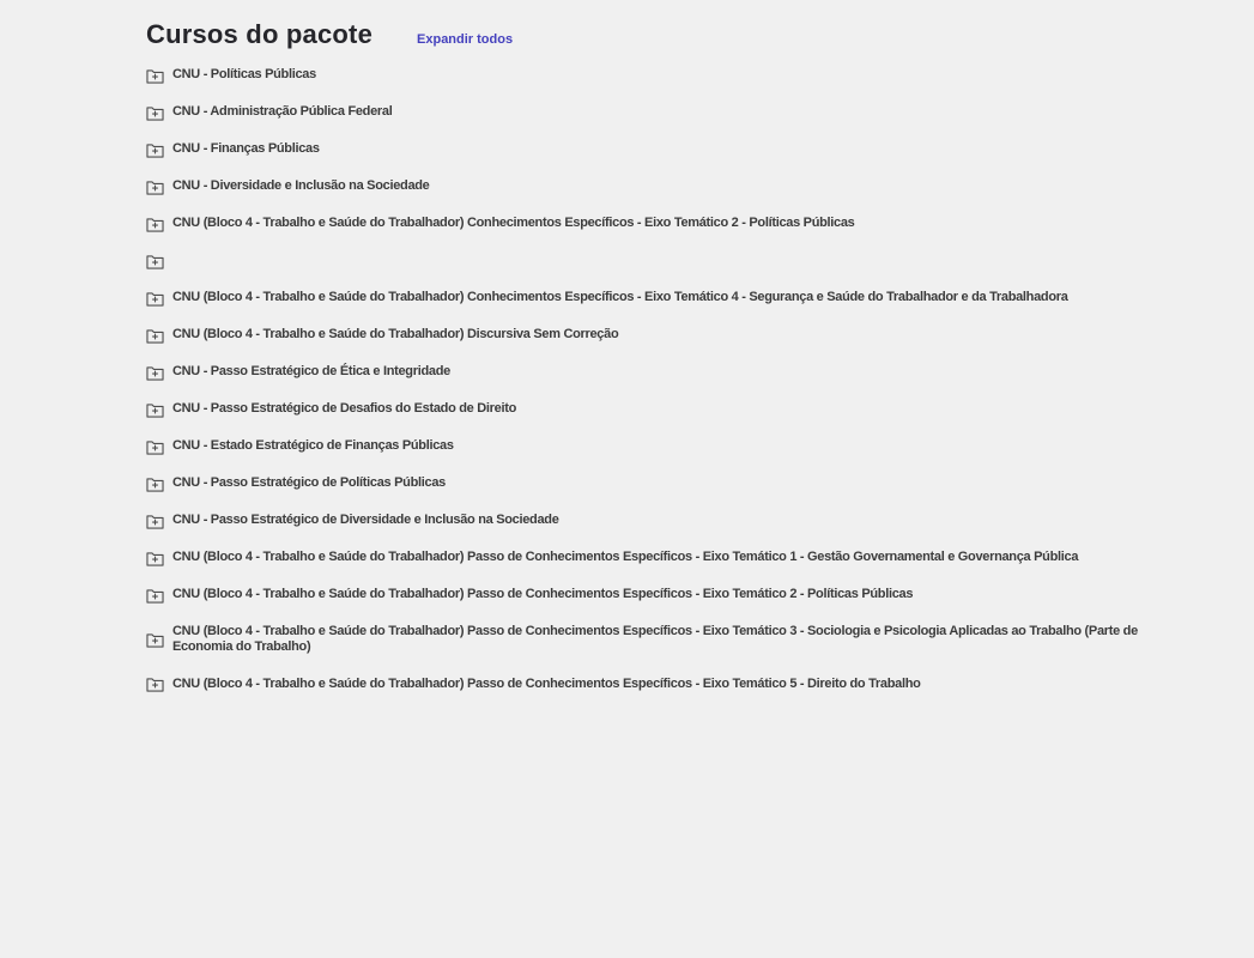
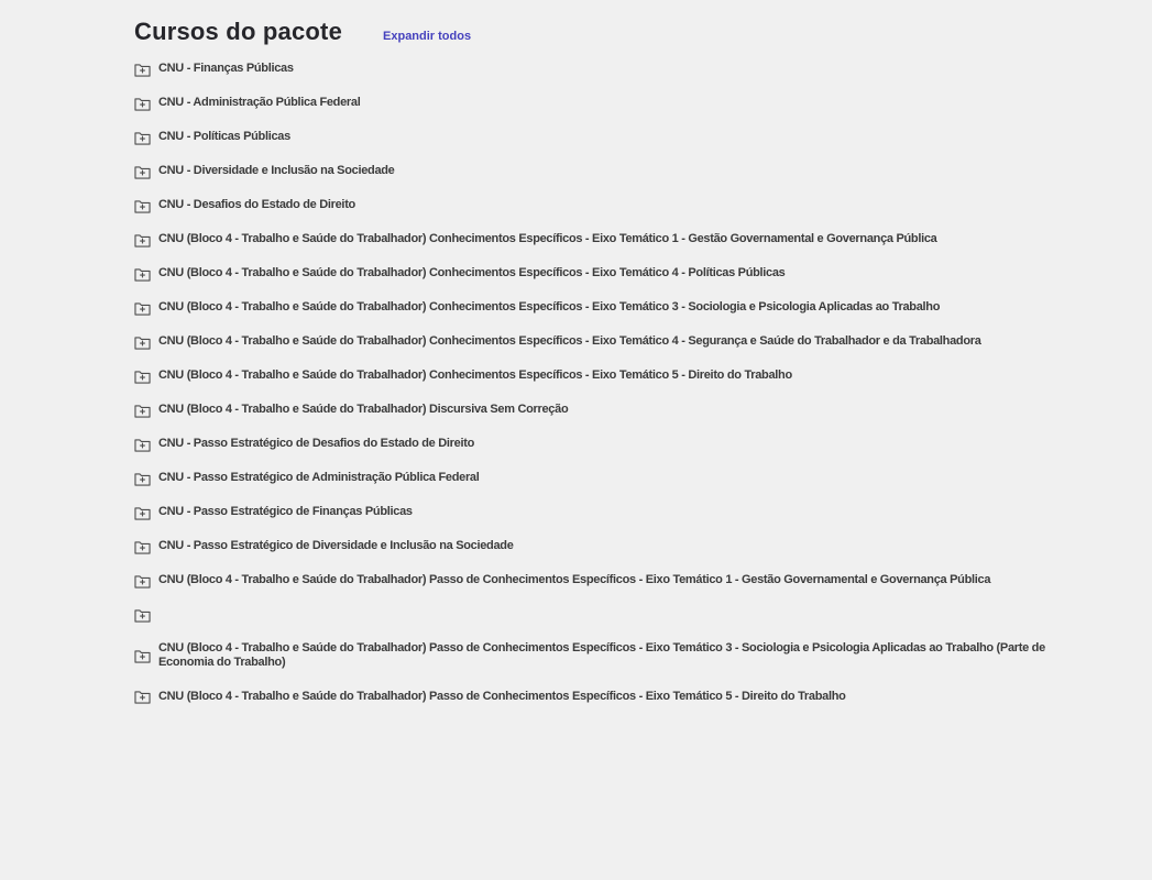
  Cursos do pacote
  Expandir todos
- CNU - Políticas Públicas
+ CNU - Finanças Públicas
  CNU - Administração Pública Federal
- CNU - Finanças Públicas
+ CNU - Políticas Públicas
  CNU - Diversidade e Inclusão na Sociedade
+ CNU - Desafios do Estado de Direito
+ CNU (Bloco 4 - Trabalho e Saúde do Trabalhador) Conhecimentos Específicos - Eixo Temático 1 - Gestão Governamental e Governança Pública
- CNU (Bloco 4 - Trabalho e Saúde do Trabalhador) Conhecimentos Específicos - Eixo Temático 2 - Políticas Públicas
+ CNU (Bloco 4 - Trabalho e Saúde do Trabalhador) Conhecimentos Específicos - Eixo Temático 4 - Políticas Públicas
+ CNU (Bloco 4 - Trabalho e Saúde do Trabalhador) Conhecimentos Específicos - Eixo Temático 3 - Sociologia e Psicologia Aplicadas ao Trabalho
  CNU (Bloco 4 - Trabalho e Saúde do Trabalhador) Conhecimentos Específicos - Eixo Temático 4 - Segurança e Saúde do Trabalhador e da Trabalhadora
+ CNU (Bloco 4 - Trabalho e Saúde do Trabalhador) Conhecimentos Específicos - Eixo Temático 5 - Direito do Trabalho
  CNU (Bloco 4 - Trabalho e Saúde do Trabalhador) Discursiva Sem Correção
- CNU - Passo Estratégico de Ética e Integridade
  CNU - Passo Estratégico de Desafios do Estado de Direito
+ CNU - Passo Estratégico de Administração Pública Federal
- CNU - Estado Estratégico de Finanças Públicas
+ CNU - Passo Estratégico de Finanças Públicas
- CNU - Passo Estratégico de Políticas Públicas
  CNU - Passo Estratégico de Diversidade e Inclusão na Sociedade
  CNU (Bloco 4 - Trabalho e Saúde do Trabalhador) Passo de Conhecimentos Específicos - Eixo Temático 1 - Gestão Governamental e Governança Pública
- CNU (Bloco 4 - Trabalho e Saúde do Trabalhador) Passo de Conhecimentos Específicos - Eixo Temático 2 - Políticas Públicas
  CNU (Bloco 4 - Trabalho e Saúde do Trabalhador) Passo de Conhecimentos Específicos - Eixo Temático 3 - Sociologia e Psicologia Aplicadas ao Trabalho (Parte de Economia do Trabalho)
  CNU (Bloco 4 - Trabalho e Saúde do Trabalhador) Passo de Conhecimentos Específicos - Eixo Temático 5 - Direito do Trabalho
